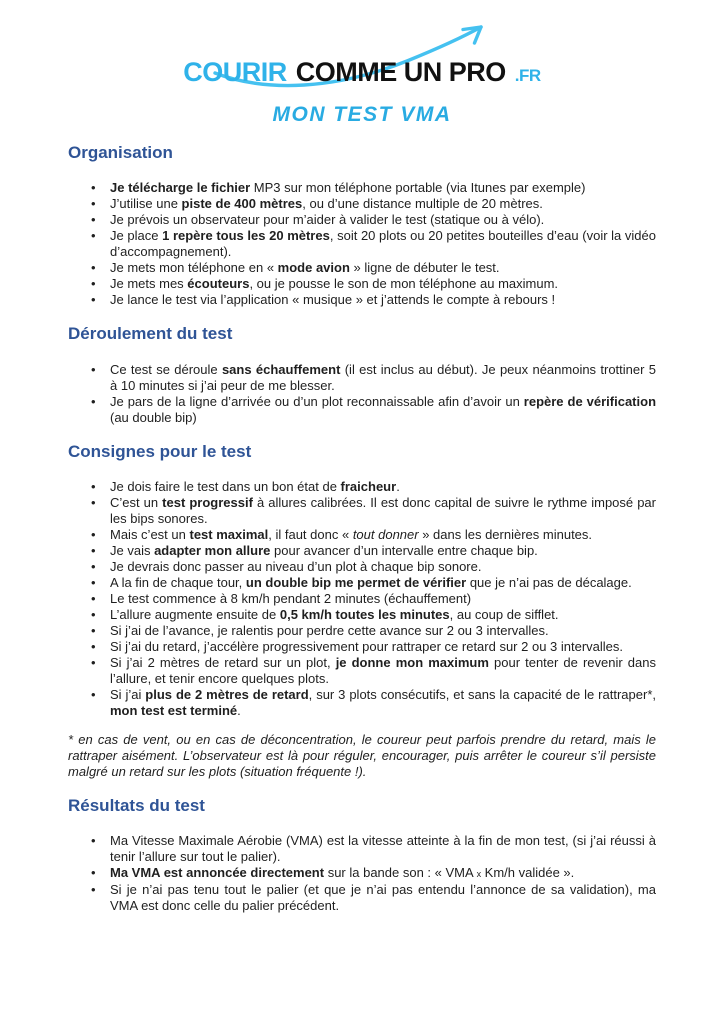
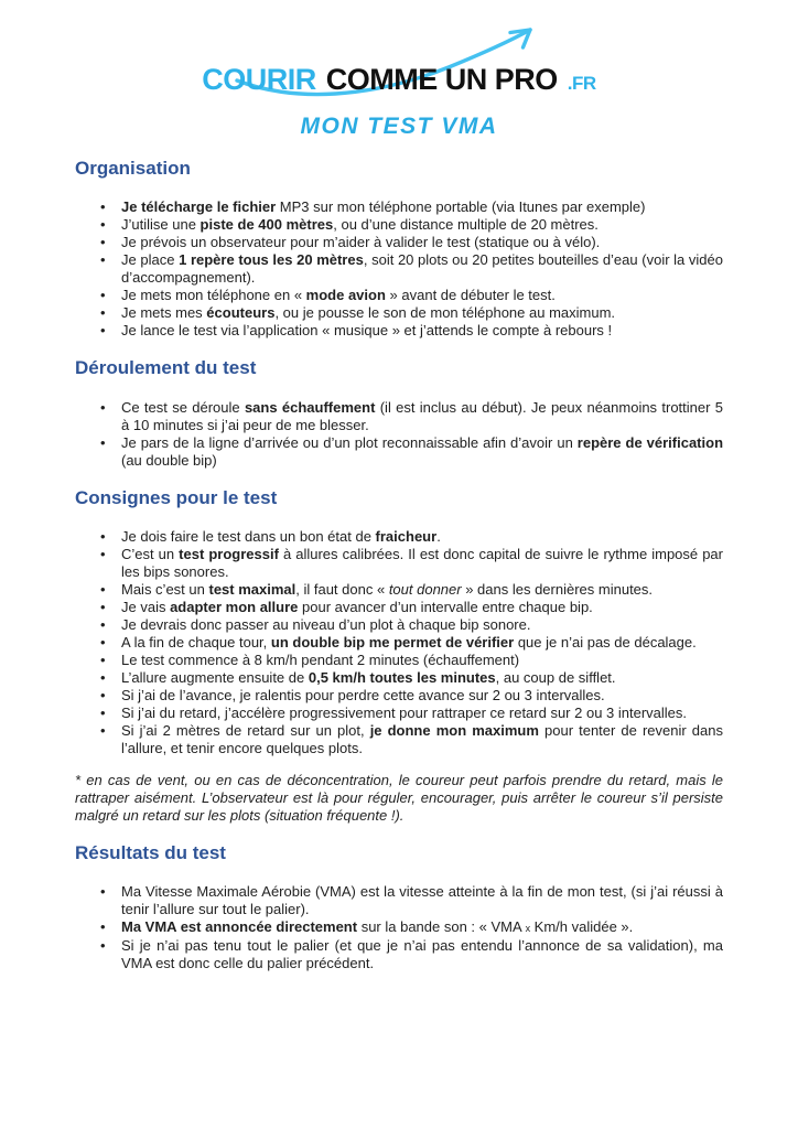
  COURIR
  COMME UN PRO
  .FR
  MON TEST VMA
  Organisation
  Je télécharge le fichier MP3 sur mon téléphone portable (via Itunes par exemple)
  J’utilise une piste de 400 mètres, ou d’une distance multiple de 20 mètres.
  Je prévois un observateur pour m’aider à valider le test (statique ou à vélo).
  Je place 1 repère tous les 20 mètres, soit 20 plots ou 20 petites bouteilles d’eau (voir la vidéo d’accompagnement).
- Je mets mon téléphone en « mode avion » ligne de débuter le test.
+ Je mets mon téléphone en « mode avion » avant de débuter le test.
  Je mets mes écouteurs, ou je pousse le son de mon téléphone au maximum.
  Je lance le test via l’application « musique » et j’attends le compte à rebours !
  Déroulement du test
  Ce test se déroule sans échauffement (il est inclus au début). Je peux néanmoins trottiner 5 à 10 minutes si j’ai peur de me blesser.
  Je pars de la ligne d’arrivée ou d’un plot reconnaissable afin d’avoir un repère de vérification (au double bip)
  Consignes pour le test
  Je dois faire le test dans un bon état de fraicheur.
  C’est un test progressif à allures calibrées. Il est donc capital de suivre le rythme imposé par les bips sonores.
  Mais c’est un test maximal, il faut donc « tout donner » dans les dernières minutes.
  Je vais adapter mon allure pour avancer d’un intervalle entre chaque bip.
  Je devrais donc passer au niveau d’un plot à chaque bip sonore.
  A la fin de chaque tour, un double bip me permet de vérifier que je n’ai pas de décalage.
  Le test commence à 8 km/h pendant 2 minutes (échauffement)
  L’allure augmente ensuite de 0,5 km/h toutes les minutes, au coup de sifflet.
  Si j’ai de l’avance, je ralentis pour perdre cette avance sur 2 ou 3 intervalles.
  Si j’ai du retard, j’accélère progressivement pour rattraper ce retard sur 2 ou 3 intervalles.
  Si j’ai 2 mètres de retard sur un plot, je donne mon maximum pour tenter de revenir dans l’allure, et tenir encore quelques plots.
- Si j’ai plus de 2 mètres de retard, sur 3 plots consécutifs, et sans la capacité de le rattraper*, mon test est terminé.
  * en cas de vent, ou en cas de déconcentration, le coureur peut parfois prendre du retard, mais le rattraper aisément. L’observateur est là pour réguler, encourager, puis arrêter le coureur s’il persiste malgré un retard sur les plots (situation fréquente !).
  Résultats du test
  Ma Vitesse Maximale Aérobie (VMA) est la vitesse atteinte à la fin de mon test, (si j’ai réussi à tenir l’allure sur tout le palier).
  Ma VMA est annoncée directement sur la bande son : « VMA x Km/h validée ».
  Si je n’ai pas tenu tout le palier (et que je n’ai pas entendu l’annonce de sa validation), ma VMA est donc celle du palier précédent.
